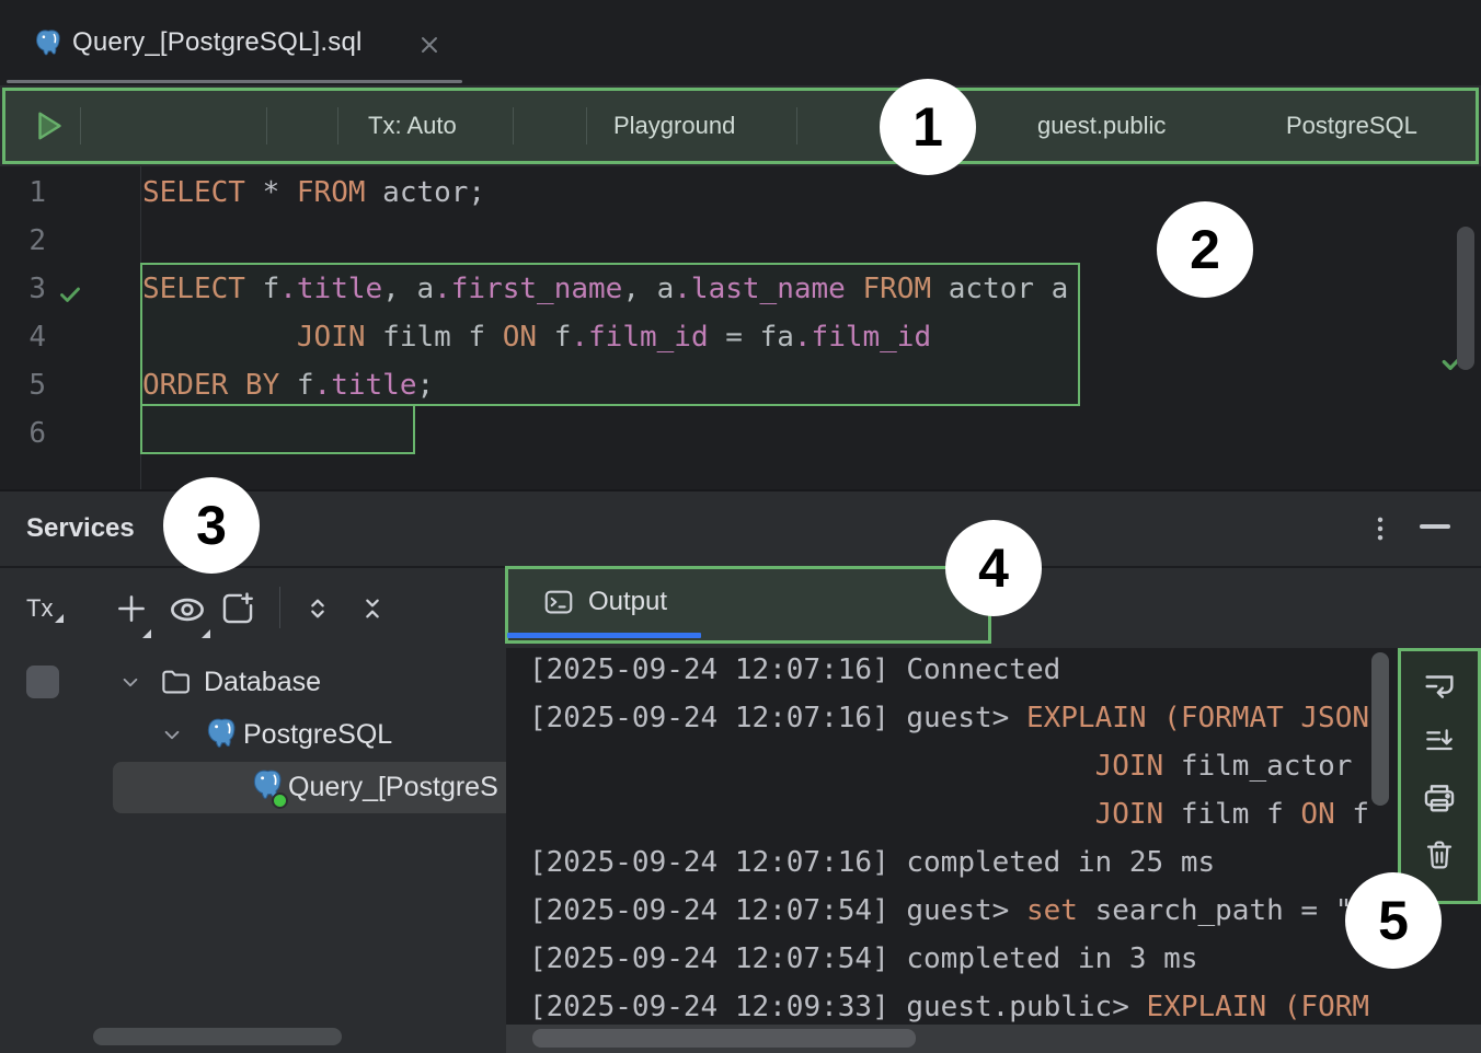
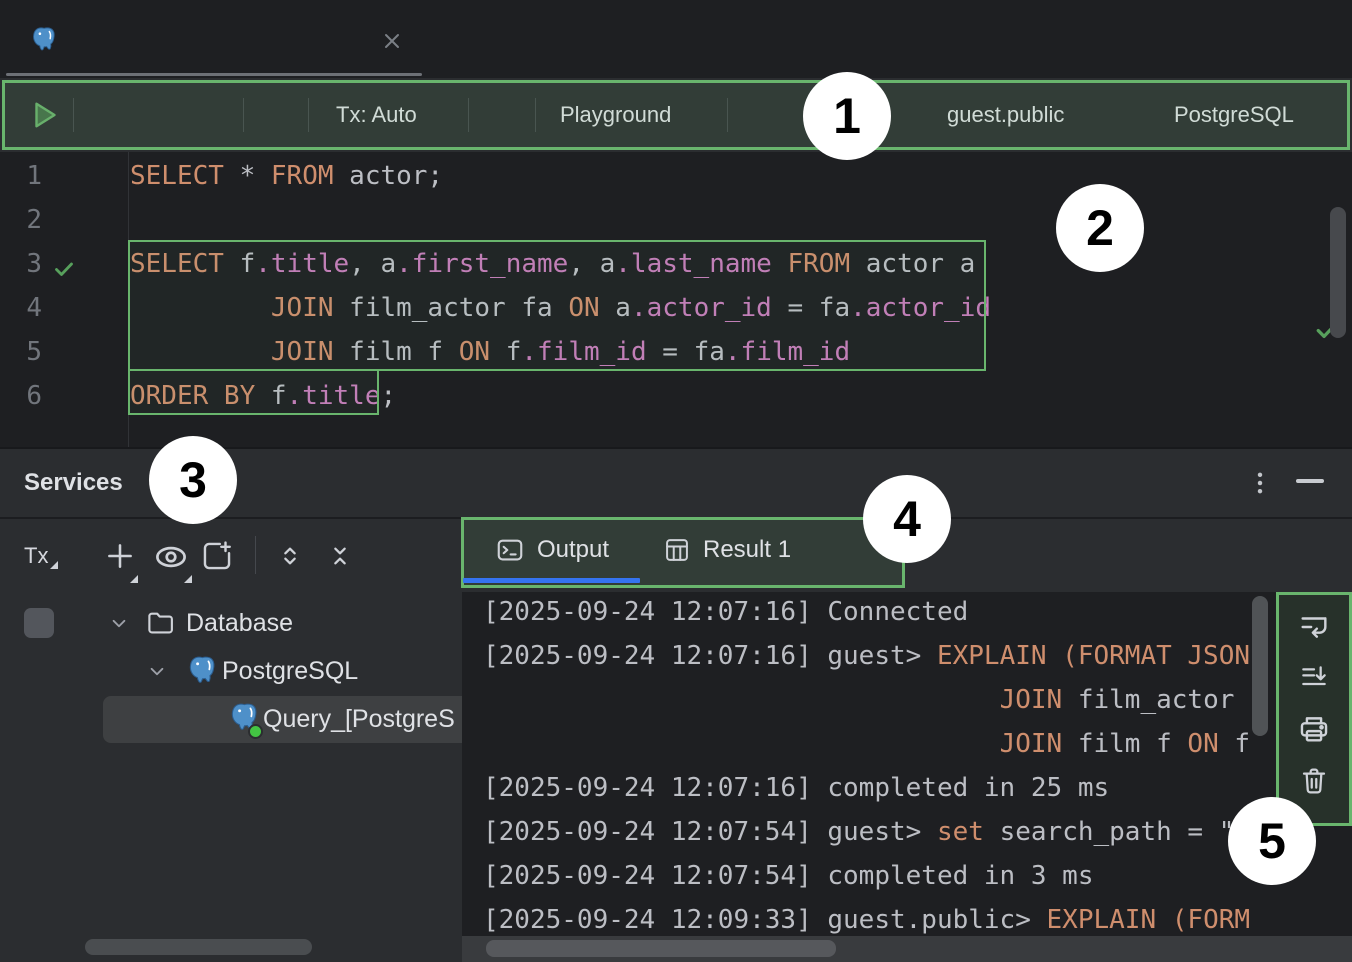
- Query_[PostgreSQL].sql
  Tx: Auto
  Playground
  guest.public
  PostgreSQL
  1
  2
  3
  4
  5
  6
  SELECT * FROM actor;
  SELECT f.title, a.first_name, a.last_name FROM actor a
+ JOIN film_actor fa ON a.actor_id = fa.actor_id
  JOIN film f ON f.film_id = fa.film_id
  ORDER BY f.title;
  Services
  Tx
  Database
  PostgreSQL
  Query_[PostgreS
  [2025-09-24 12:07:16] Connected
  [2025-09-24 12:07:16] guest> EXPLAIN (FORMAT JSON
  JOIN film_actor
  JOIN film f ON f
  [2025-09-24 12:07:16] completed in 25 ms
  [2025-09-24 12:07:54] guest> set search_path = "
  [2025-09-24 12:07:54] completed in 3 ms
  [2025-09-24 12:09:33] guest.public> EXPLAIN (FORM
  Output
+ Result 1
  1
  2
  3
  4
  5
